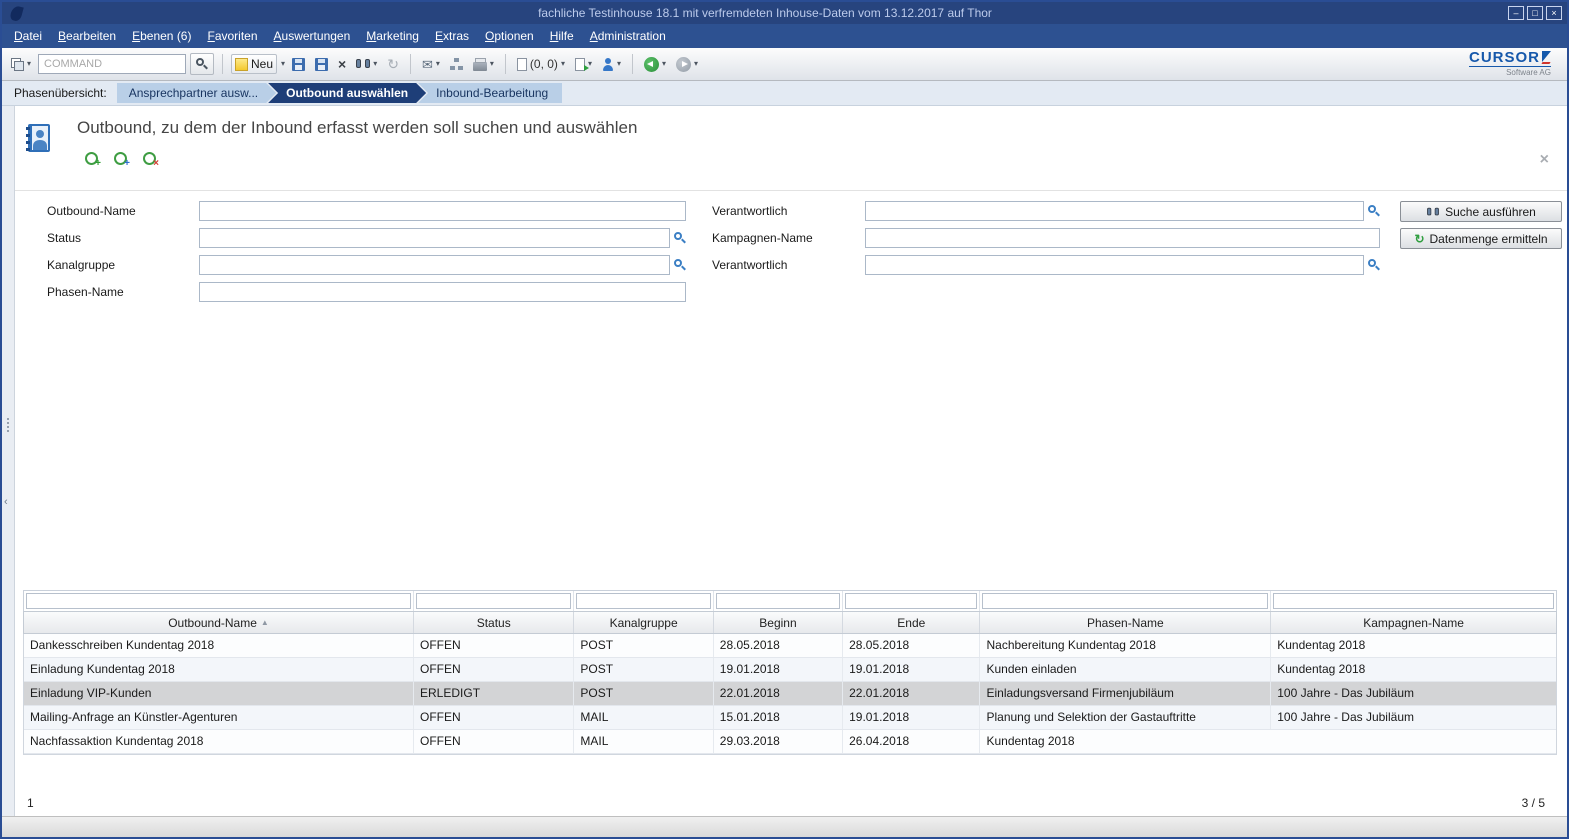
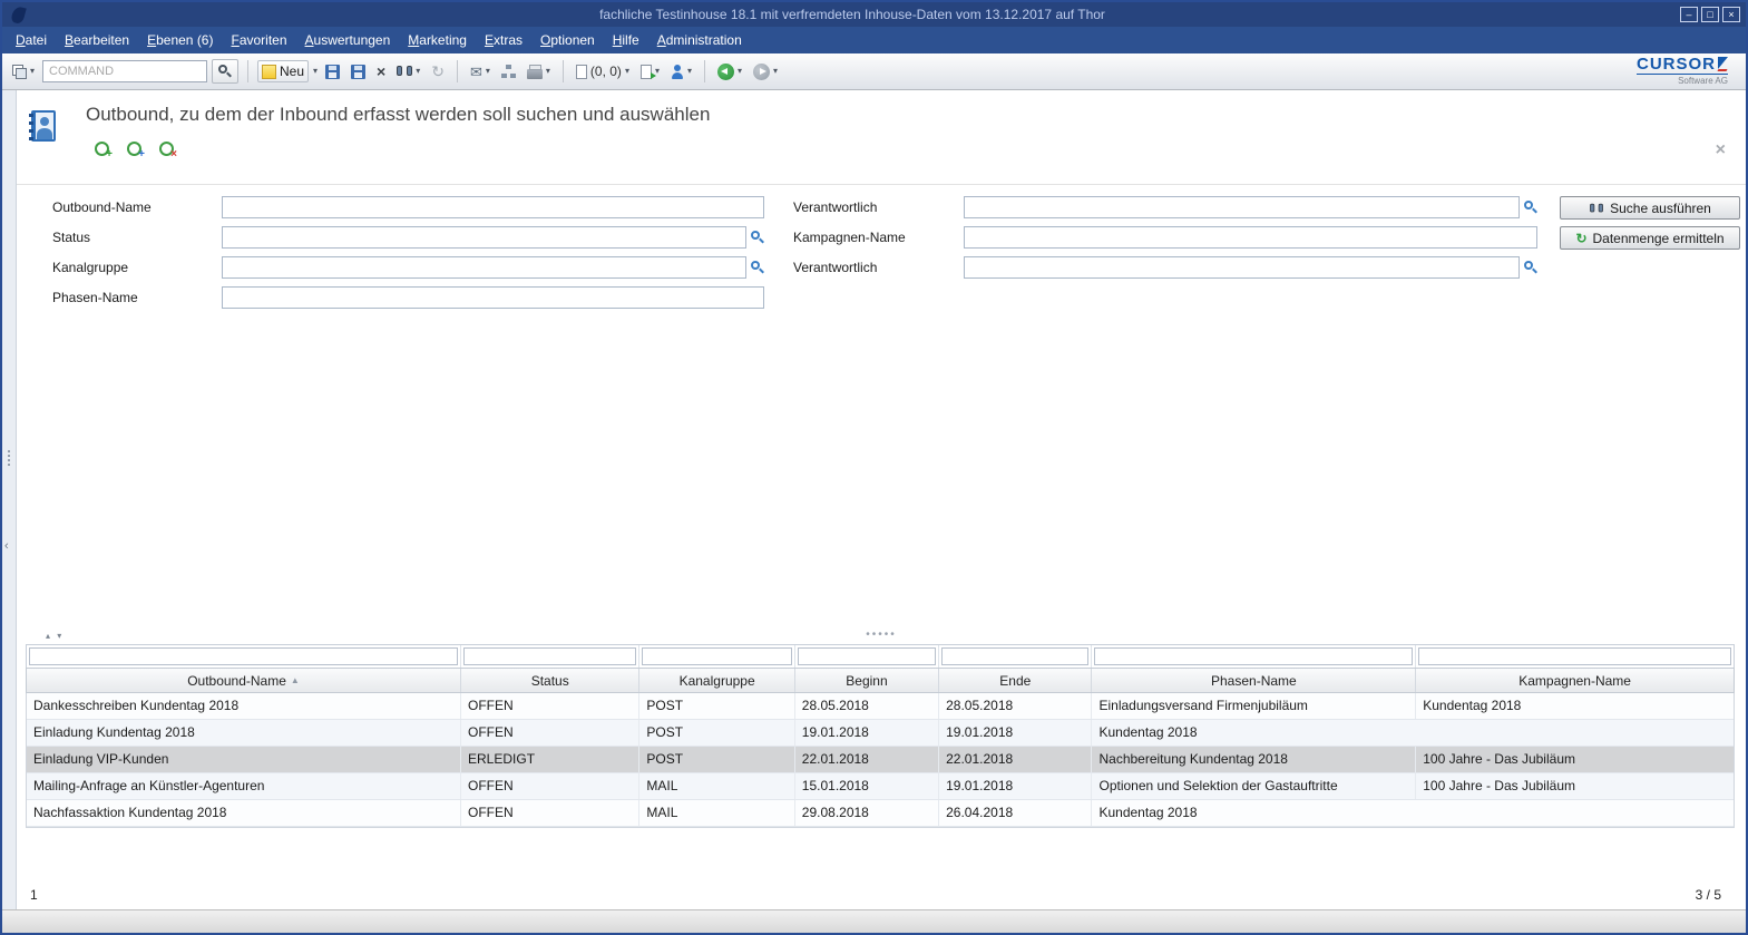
  fachliche Testinhouse 18.1 mit verfremdeten Inhouse-Daten vom 13.12.2017 auf Thor
  –
  □
  ×
  Datei
  Bearbeiten
  Ebenen (6)
  Favoriten
  Auswertungen
  Marketing
  Extras
  Optionen
  Hilfe
  Administration
  ▾
  COMMAND
  Neu
  ▾
  ×
  ▾
  ↻
  ✉
  ▾
  ▾
  (0, 0)
  ▾
  ▾
  ▾
  ▾
  ▾
  CURSOR
  Software AG
- Phasenübersicht:
- Ansprechpartner ausw...
- Outbound auswählen
- Inbound-Bearbeitung
  ‹
  Outbound, zu dem der Inbound erfasst werden soll suchen und auswählen
  +
  +
  ×
  ×
  Outbound-Name
  Status
  Kanalgruppe
  Phasen-Name
  Verantwortlich
  Kampagnen-Name
  Verantwortlich
  Suche ausführen
  ↻
  Datenmenge ermitteln
+ ▴ ▾
+ •••••
  Outbound-Name
  ▲
  Status
  Kanalgruppe
  Beginn
  Ende
  Phasen-Name
  Kampagnen-Name
  Dankesschreiben Kundentag 2018
  OFFEN
  POST
  28.05.2018
  28.05.2018
- Nachbereitung Kundentag 2018
+ Einladungsversand Firmenjubiläum
  Kundentag 2018
  Einladung Kundentag 2018
  OFFEN
  POST
  19.01.2018
  19.01.2018
- Kunden einladen
  Kundentag 2018
  Einladung VIP-Kunden
  ERLEDIGT
  POST
  22.01.2018
  22.01.2018
- Einladungsversand Firmenjubiläum
+ Nachbereitung Kundentag 2018
  100 Jahre - Das Jubiläum
  Mailing-Anfrage an Künstler-Agenturen
  OFFEN
  MAIL
  15.01.2018
  19.01.2018
- Planung und Selektion der Gastauftritte
+ Optionen und Selektion der Gastauftritte
  100 Jahre - Das Jubiläum
  Nachfassaktion Kundentag 2018
  OFFEN
  MAIL
- 29.03.2018
+ 29.08.2018
  26.04.2018
  Kundentag 2018
  1
  3 / 5
